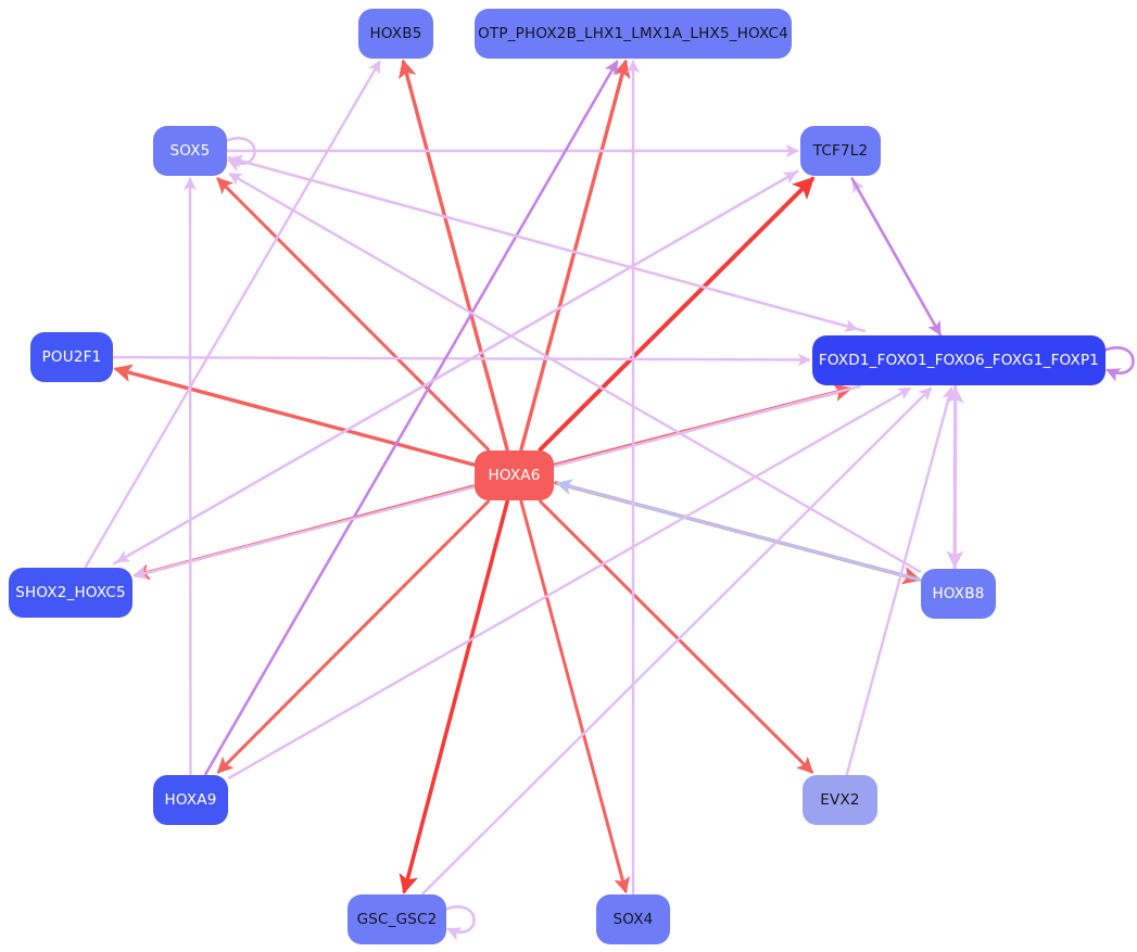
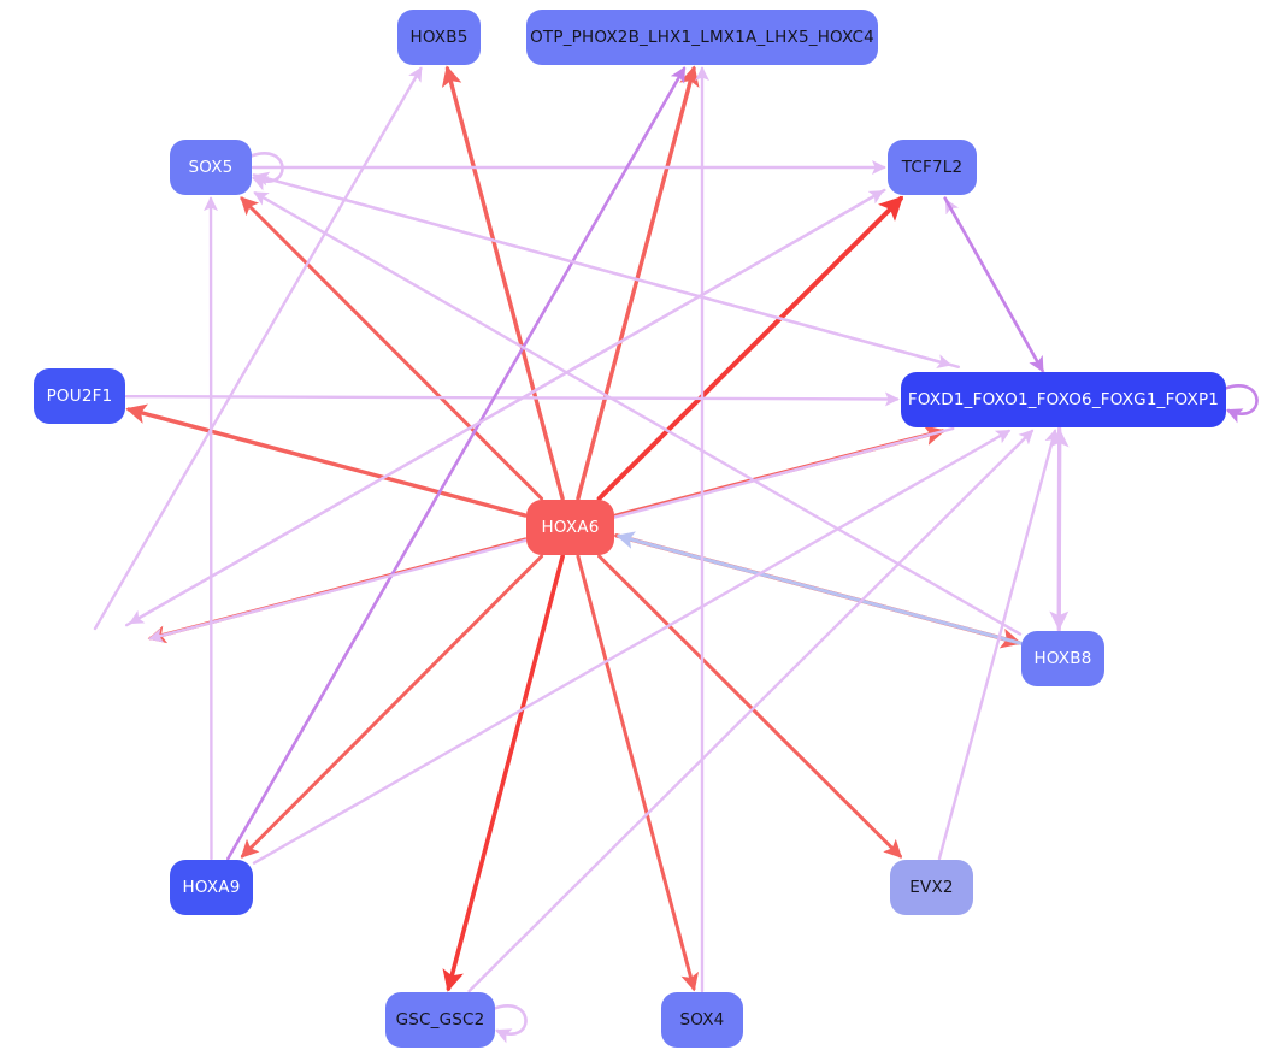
  HOXB5
  OTP_PHOX2B_LHX1_LMX1A_LHX5_HOXC4
  SOX5
  TCF7L2
  POU2F1
  FOXD1_FOXO1_FOXO6_FOXG1_FOXP1
  HOXA6
- SHOX2_HOXC5
  HOXB8
  HOXA9
  EVX2
  GSC_GSC2
  SOX4
